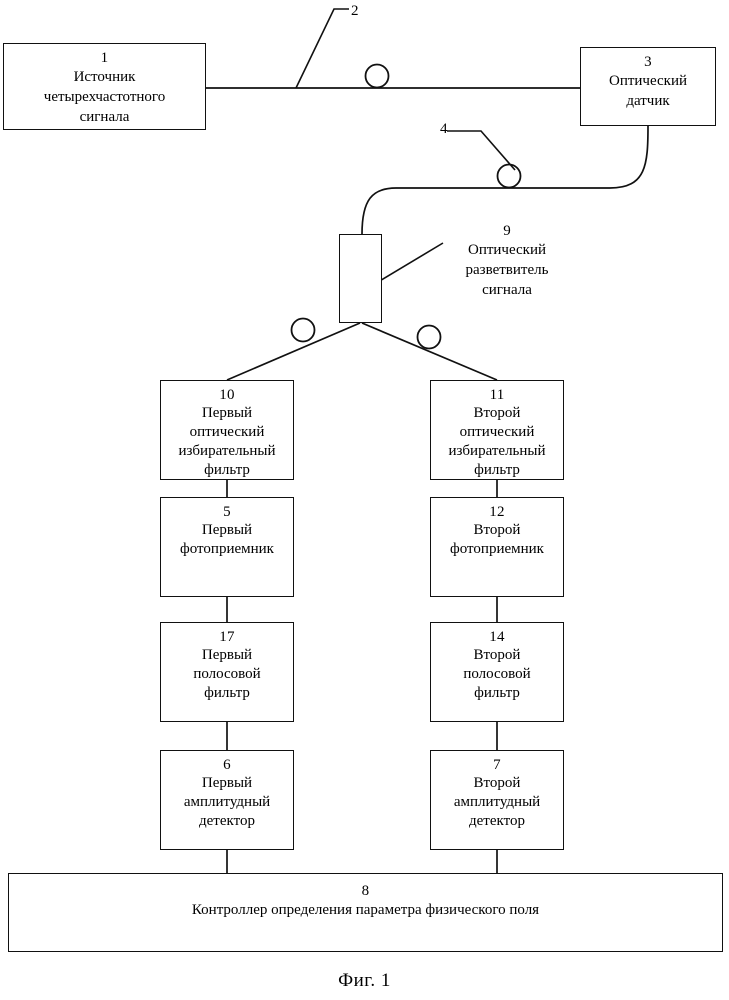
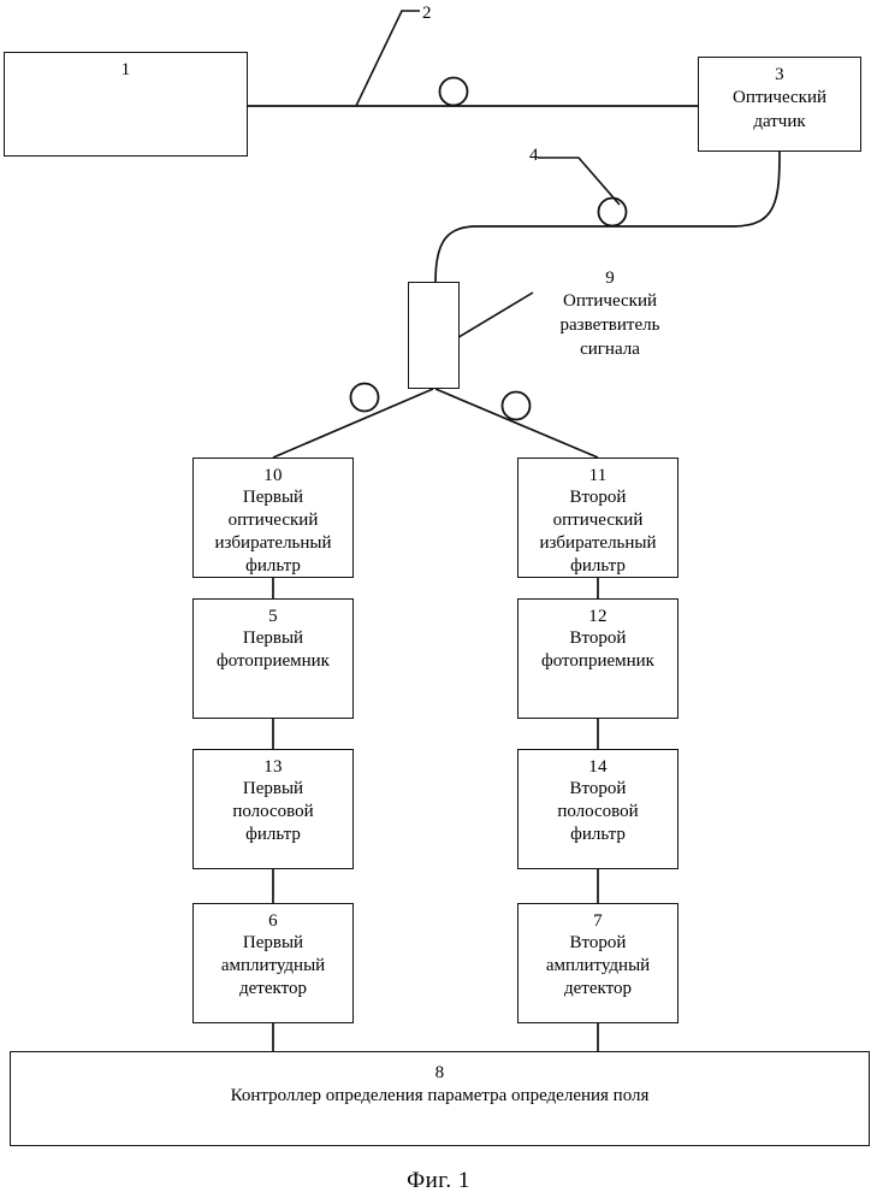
  1
- Источник
- четырехчастотного
- сигнала
  3
  Оптический
  датчик
  10
  Первый
  оптический
  избирательный
  фильтр
  11
  Второй
  оптический
  избирательный
  фильтр
  5
  Первый
  фотоприемник
  12
  Второй
  фотоприемник
- 17
+ 13
  Первый
  полосовой
  фильтр
  14
  Второй
  полосовой
  фильтр
  6
  Первый
  амплитудный
  детектор
  7
  Второй
  амплитудный
  детектор
  8
- Контроллер определения параметра физического поля
+ Контроллер определения параметра определения поля
  2
  4
  9
  Оптический
  разветвитель сигнала
  Фиг. 1
